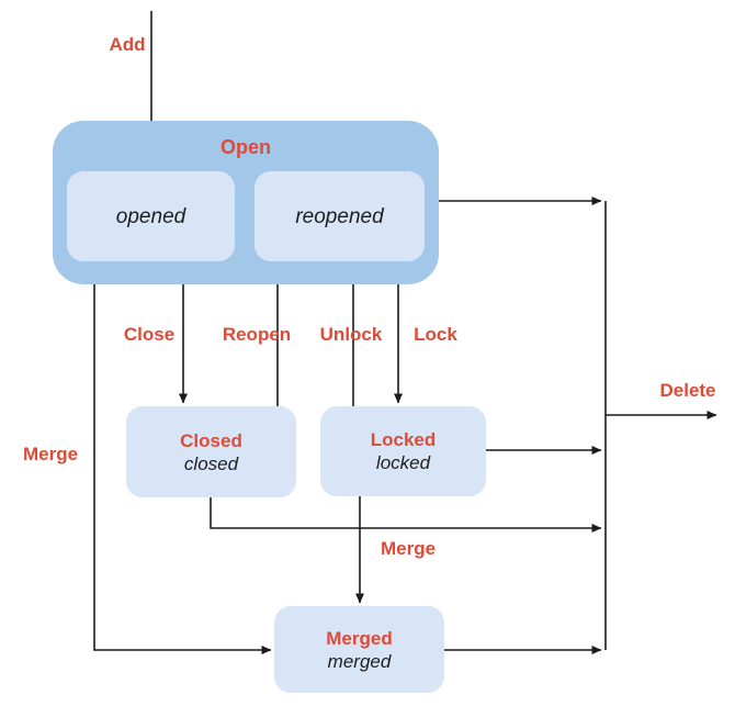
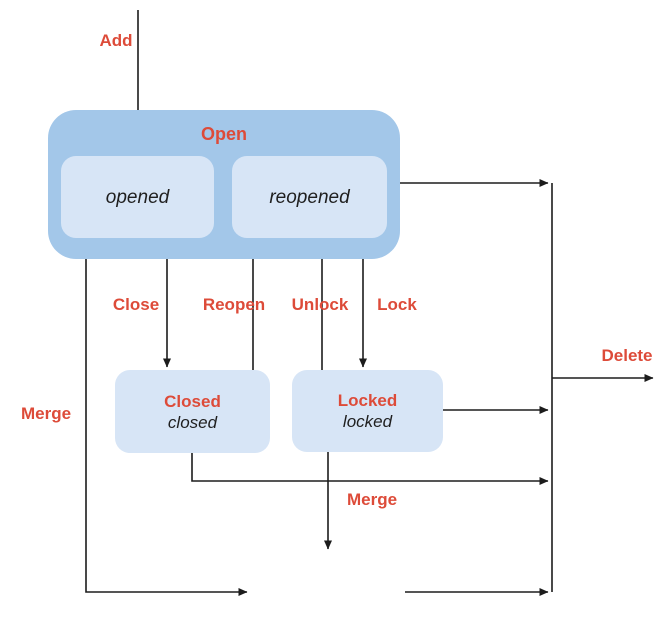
  Open
  opened
  reopened
  Closed
  closed
  Locked
  locked
- Merged
- merged
  Add
  Close
  Reopen
  Unlock
  Lock
  Merge
  Merge
  Delete
